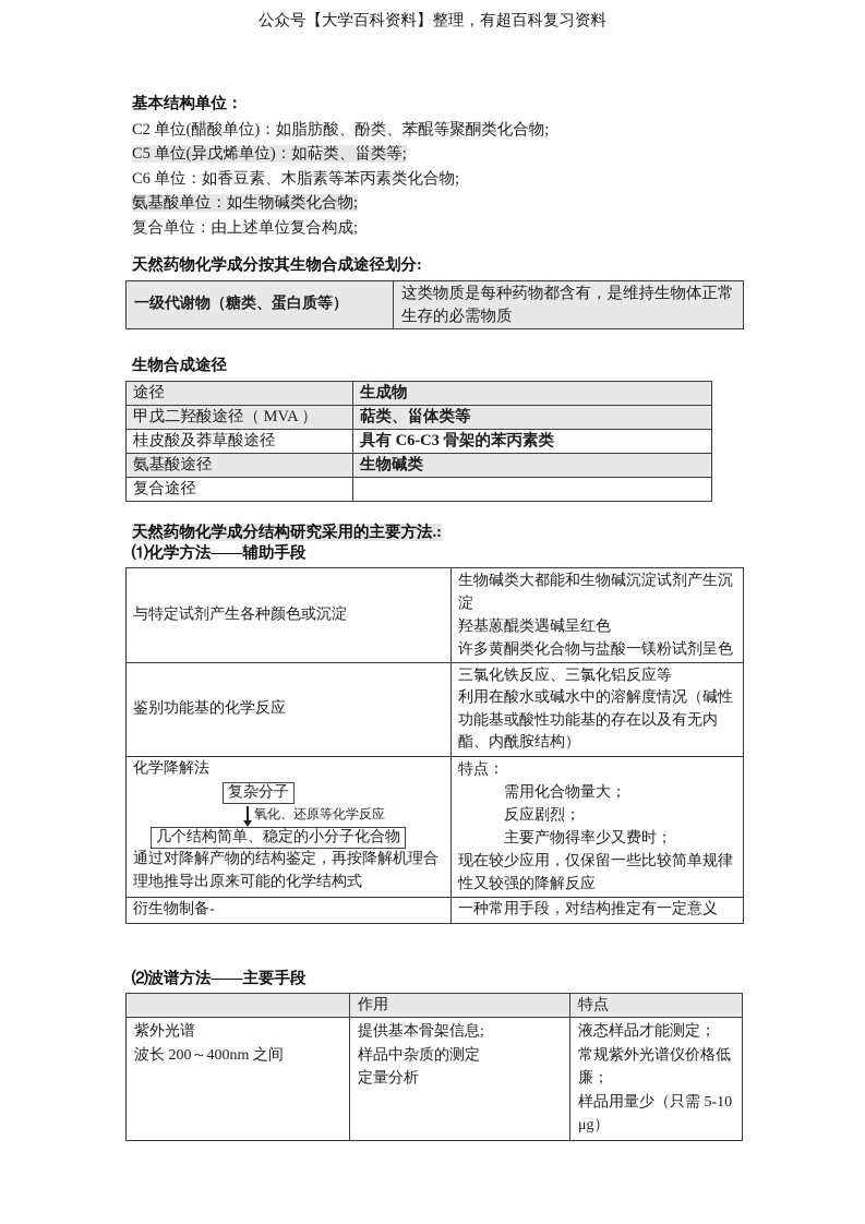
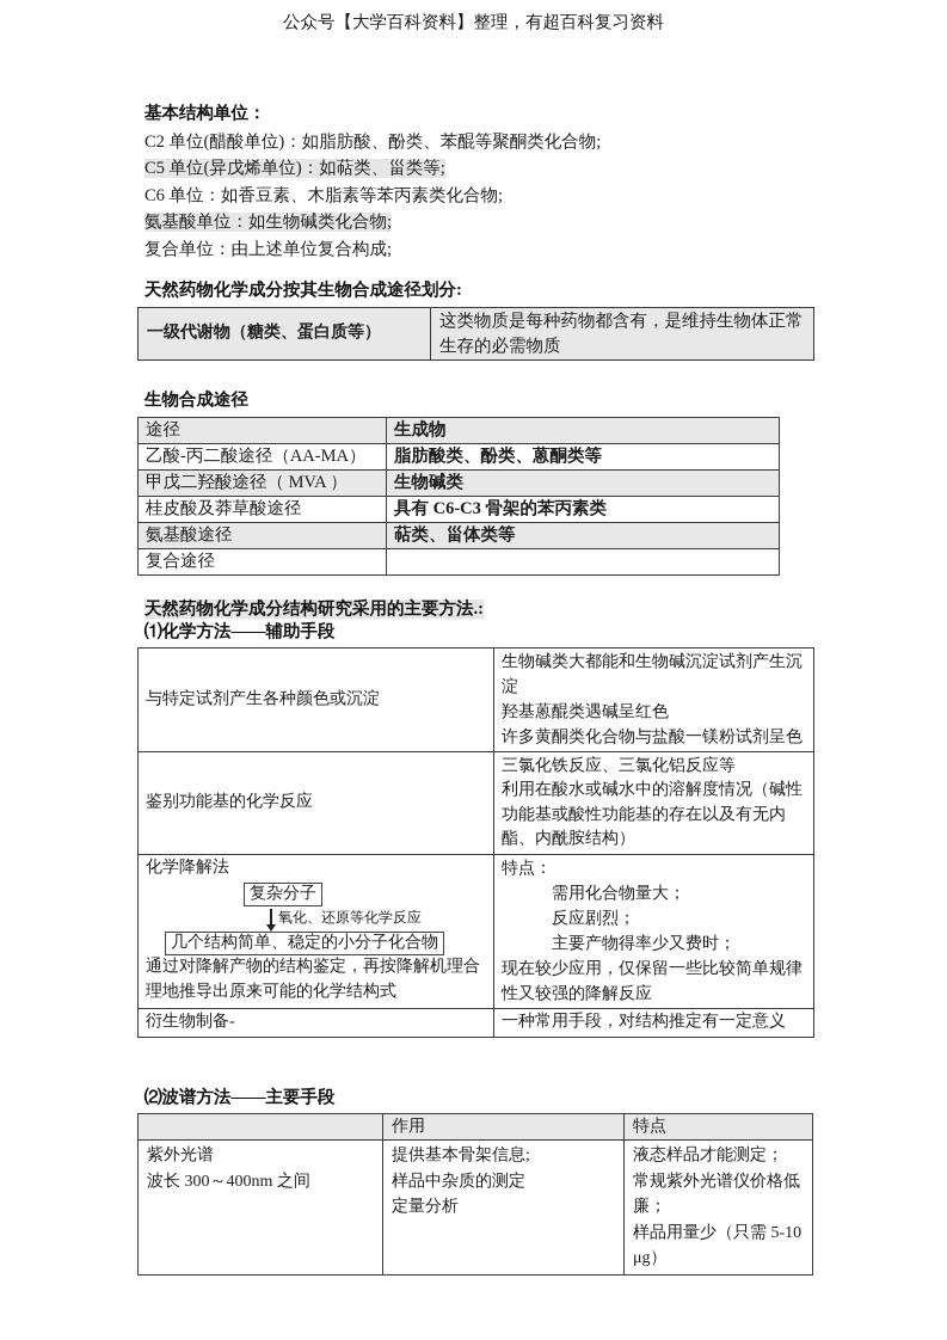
  公众号【大学百科资料】整理，有超百科复习资料
  基本结构单位：
  C2 单位(醋酸单位)：如脂肪酸、酚类、苯醌等聚酮类化合物;
  C5 单位(异戊烯单位)：如萜类、甾类等;
  C6 单位：如香豆素、木脂素等苯丙素类化合物;
  氨基酸单位：如生物碱类化合物;
  复合单位：由上述单位复合构成;
  天然药物化学成分按其生物合成途径划分:
  一级代谢物（糖类、蛋白质等）	这类物质是每种药物都含有，是维持生物体正常生存的必需物质
  生物合成途径
  途径	生成物
+ 乙酸-丙二酸途径（AA-MA）	脂肪酸类、酚类、蒽酮类等
- 甲戊二羟酸途径（ MVA ）	萜类、甾体类等
+ 甲戊二羟酸途径（ MVA ）	生物碱类
  桂皮酸及莽草酸途径	具有 C6-C3 骨架的苯丙素类
- 氨基酸途径	生物碱类
+ 氨基酸途径	萜类、甾体类等
  复合途径
  天然药物化学成分结构研究采用的主要方法.:
  ⑴化学方法——辅助手段
  与特定试剂产生各种颜色或沉淀	生物碱类大都能和生物碱沉淀试剂产生沉淀 羟基蒽醌类遇碱呈红色 许多黄酮类化合物与盐酸一镁粉试剂呈色
  鉴别功能基的化学反应	三氯化铁反应、三氯化铝反应等 利用在酸水或碱水中的溶解度情况（碱性功能基或酸性功能基的存在以及有无内酯、内酰胺结构）
  化学降解法 复杂分子 氧化、还原等化学反应 几个结构简单、稳定的小分子化合物 通过对降解产物的结构鉴定，再按降解机理合理地推导出原来可能的化学结构式	特点： 需用化合物量大； 反应剧烈； 主要产物得率少又费时； 现在较少应用，仅保留一些比较简单规律性又较强的降解反应
  衍生物制备-	一种常用手段，对结构推定有一定意义
  ⑵波谱方法——主要手段
  	作用	特点
- 紫外光谱 波长 200～400nm 之间	提供基本骨架信息; 样品中杂质的测定 定量分析	液态样品才能测定； 常规紫外光谱仪价格低廉； 样品用量少（只需 5-10 μg）
+ 紫外光谱 波长 300～400nm 之间	提供基本骨架信息; 样品中杂质的测定 定量分析	液态样品才能测定； 常规紫外光谱仪价格低廉； 样品用量少（只需 5-10 μg）
